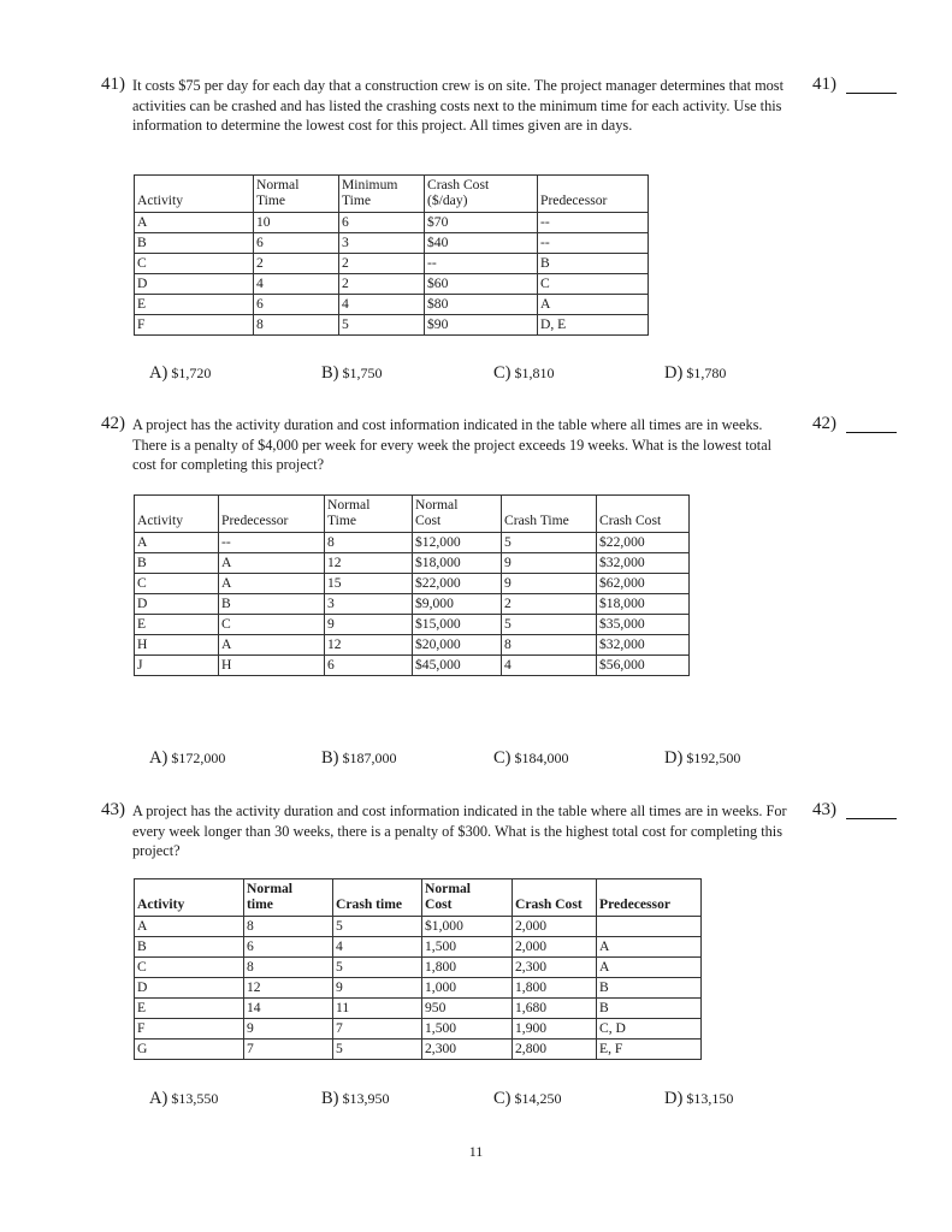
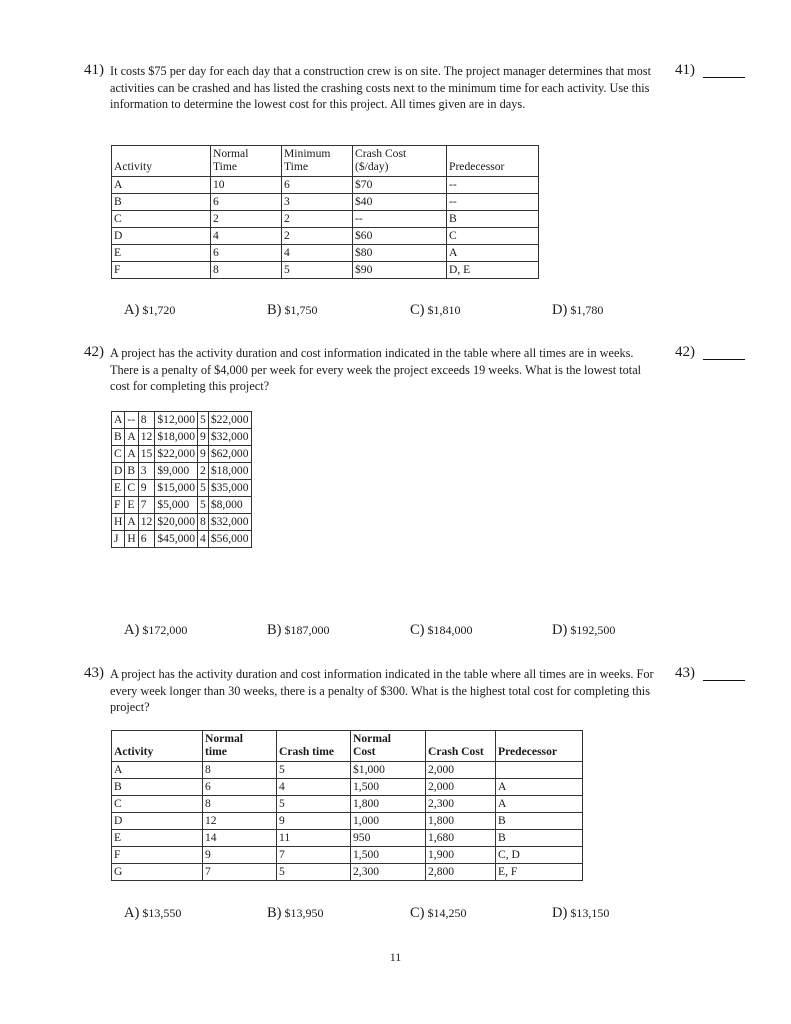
  41)
  It costs $75 per day for each day that a construction crew is on site. The project manager determines that most activities can be crashed and has listed the crashing costs next to the minimum time for each activity. Use this information to determine the lowest cost for this project. All times given are in days.
  41)
  Activity	NormalTime	MinimumTime	Crash Cost($/day)	Predecessor
  A	10	6	$70	--
  B	6	3	$40	--
  C	2	2	--	B
  D	4	2	$60	C
  E	6	4	$80	A
  F	8	5	$90	D, E
  A) $1,720
  B) $1,750
  C) $1,810
  D) $1,780
  42)
  A project has the activity duration and cost information indicated in the table where all times are in weeks. There is a penalty of $4,000 per week for every week the project exceeds 19 weeks. What is the lowest total cost for completing this project?
  42)
- Activity	Predecessor	NormalTime	NormalCost	Crash Time	Crash Cost
  A	--	8	$12,000	5	$22,000
  B	A	12	$18,000	9	$32,000
  C	A	15	$22,000	9	$62,000
  D	B	3	$9,000	2	$18,000
  E	C	9	$15,000	5	$35,000
+ F	E	7	$5,000	5	$8,000
  H	A	12	$20,000	8	$32,000
  J	H	6	$45,000	4	$56,000
  A) $172,000
  B) $187,000
  C) $184,000
  D) $192,500
  43)
  A project has the activity duration and cost information indicated in the table where all times are in weeks. For every week longer than 30 weeks, there is a penalty of $300. What is the highest total cost for completing this project?
  43)
  Activity	Normaltime	Crash time	NormalCost	Crash Cost	Predecessor
  A	8	5	$1,000	2,000
  B	6	4	1,500	2,000	A
  C	8	5	1,800	2,300	A
  D	12	9	1,000	1,800	B
  E	14	11	950	1,680	B
  F	9	7	1,500	1,900	C, D
  G	7	5	2,300	2,800	E, F
  A) $13,550
  B) $13,950
  C) $14,250
  D) $13,150
  11
